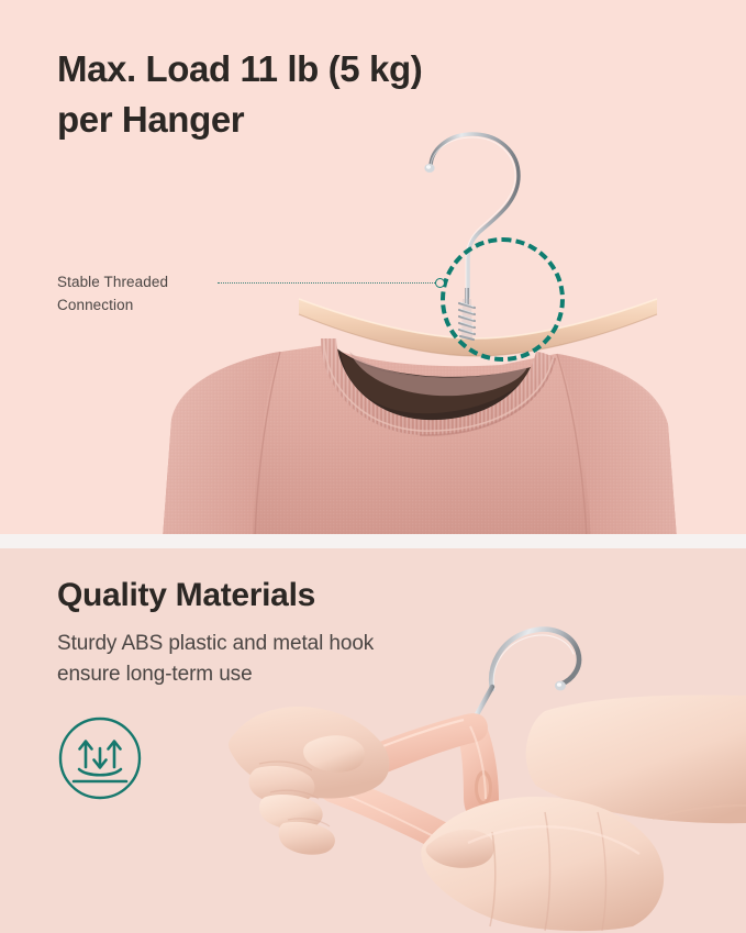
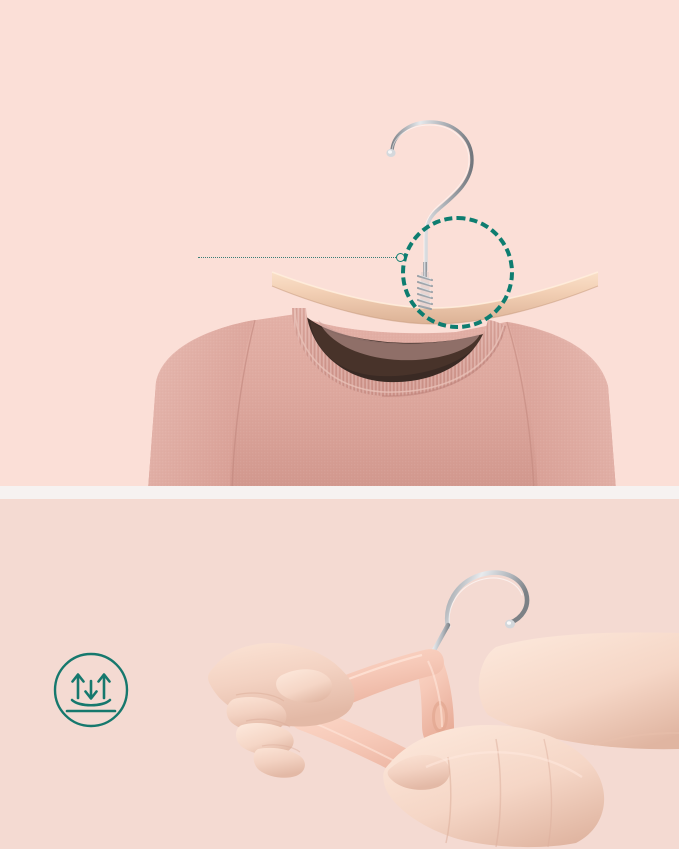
- Stable Threaded
- Connection
- Max. Load 11 lb (5 kg)
- per Hanger
- Quality Materials
- Sturdy ABS plastic and metal hook
- ensure long-term use
